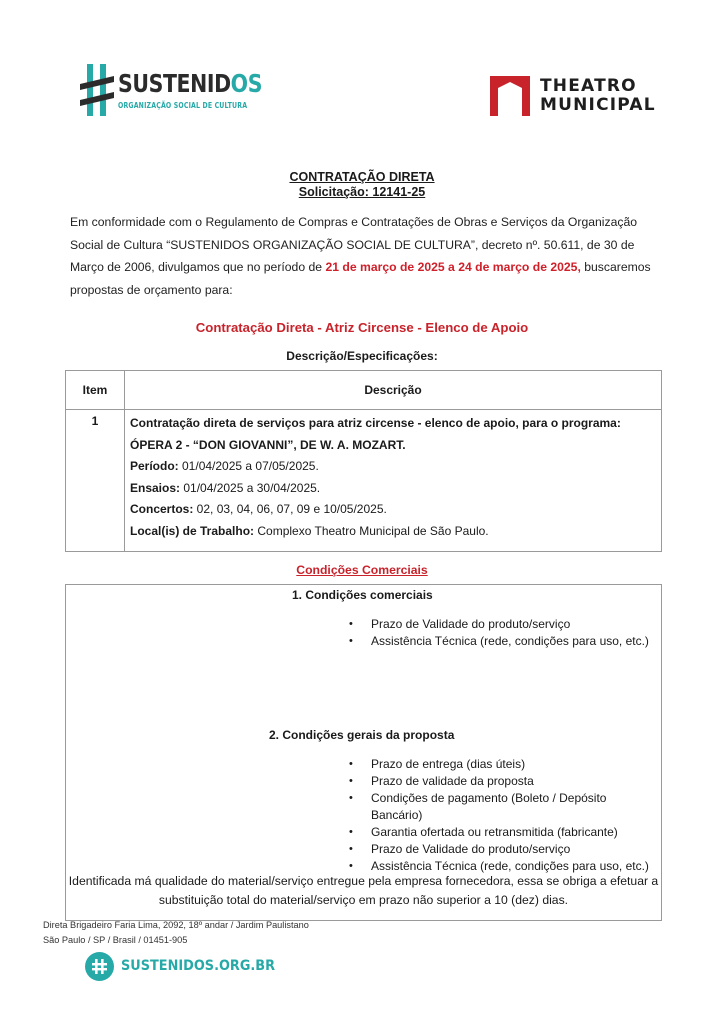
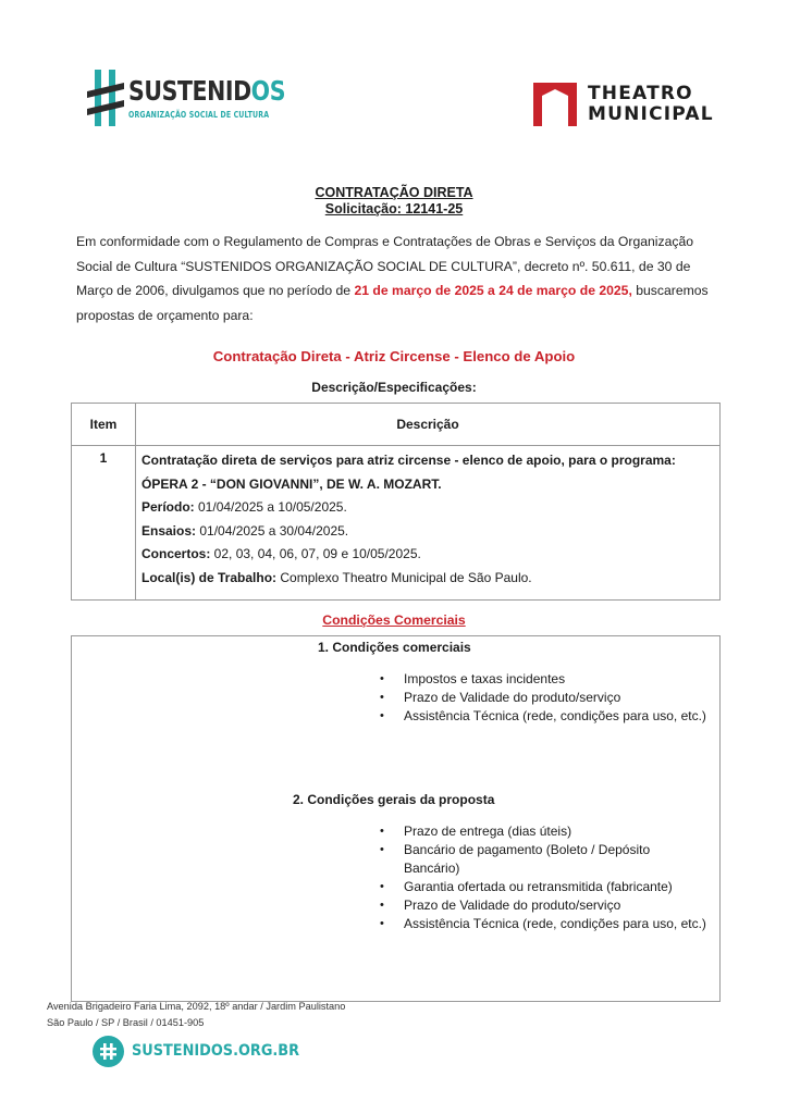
  SUSTENIDOS
  ORGANIZAÇÃO SOCIAL DE CULTURA
  THEATRO
  MUNICIPAL
  CONTRATAÇÃO DIRETA
  Solicitação: 12141-25
  Em conformidade com o Regulamento de Compras e Contratações de Obras e Serviços da Organização Social de Cultura “SUSTENIDOS ORGANIZAÇÃO SOCIAL DE CULTURA”, decreto nº. 50.611, de 30 de Março de 2006, divulgamos que no período de 21 de março de 2025 a 24 de março de 2025, buscaremos propostas de orçamento para:
  Contratação Direta - Atriz Circense - Elenco de Apoio
  Descrição/Especificações:
  Item	Descrição
- 1	Contratação direta de serviços para atriz circense - elenco de apoio, para o programa: ÓPERA 2 - “DON GIOVANNI”, DE W. A. MOZART. Período: 01/04/2025 a 07/05/2025. Ensaios: 01/04/2025 a 30/04/2025. Concertos: 02, 03, 04, 06, 07, 09 e 10/05/2025. Local(is) de Trabalho: Complexo Theatro Municipal de São Paulo.
+ 1	Contratação direta de serviços para atriz circense - elenco de apoio, para o programa: ÓPERA 2 - “DON GIOVANNI”, DE W. A. MOZART. Período: 01/04/2025 a 10/05/2025. Ensaios: 01/04/2025 a 30/04/2025. Concertos: 02, 03, 04, 06, 07, 09 e 10/05/2025. Local(is) de Trabalho: Complexo Theatro Municipal de São Paulo.
  Condições Comerciais
  1. Condições comerciais
+ Impostos e taxas incidentes
  Prazo de Validade do produto/serviço
  Assistência Técnica (rede, condições para uso, etc.)
  2. Condições gerais da proposta
  Prazo de entrega (dias úteis)
- Prazo de validade da proposta
- Condições de pagamento (Boleto / Depósito Bancário)
+ Bancário de pagamento (Boleto / Depósito Bancário)
  Garantia ofertada ou retransmitida (fabricante)
  Prazo de Validade do produto/serviço
  Assistência Técnica (rede, condições para uso, etc.)
- Identificada má qualidade do material/serviço entregue pela empresa fornecedora, essa se obriga a efetuar a substituição total do material/serviço em prazo não superior a 10 (dez) dias.
- Direta Brigadeiro Faria Lima, 2092, 18º andar / Jardim Paulistano
+ Avenida Brigadeiro Faria Lima, 2092, 18º andar / Jardim Paulistano
  São Paulo / SP / Brasil / 01451-905
  SUSTENIDOS.ORG.BR
